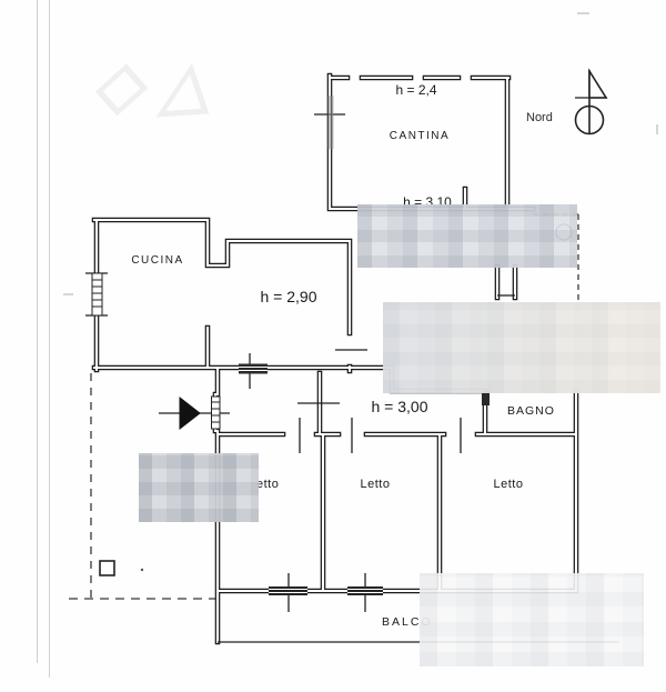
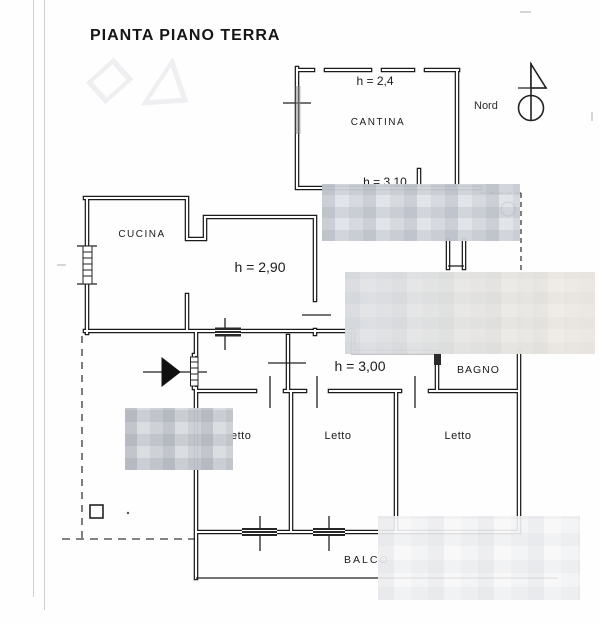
+ PIANTA PIANO TERRA
  h = 2,4
  CANTINA
  h = 3,10
  CUCINA
  h = 2,90
  h = 3,00
  BAGNO
  etto
  Letto
  Letto
  BALC
  Nord
